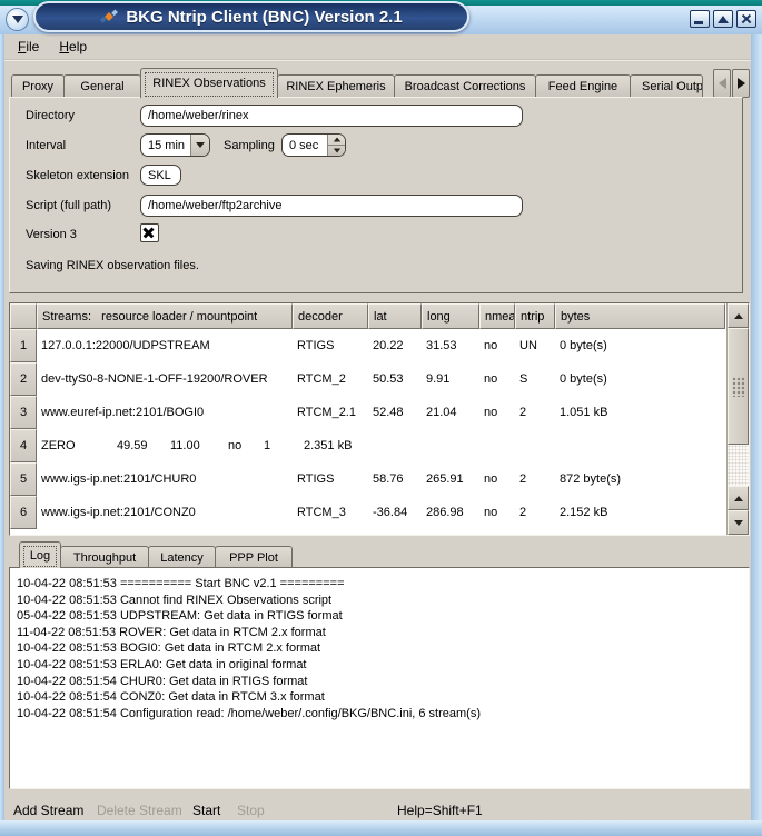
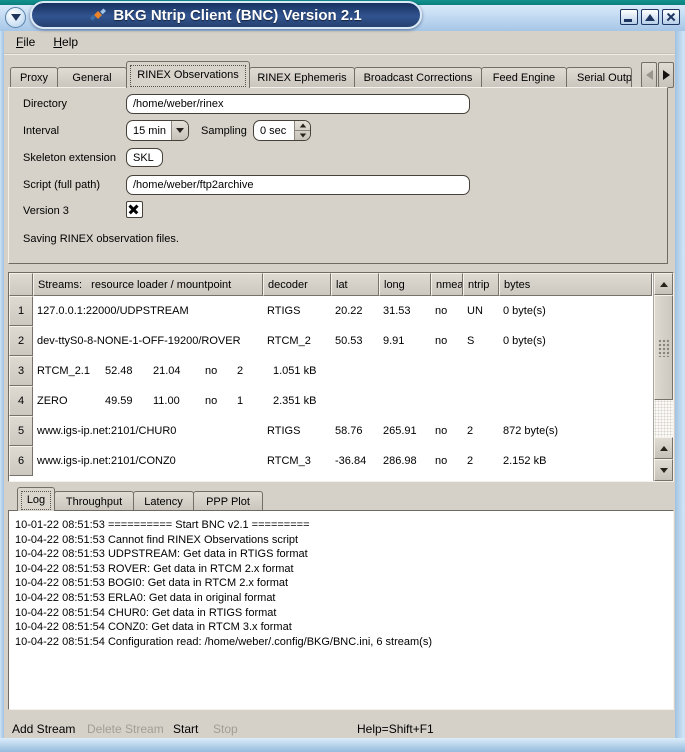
  BKG Ntrip Client (BNC) Version 2.1
  File
  Help
  Proxy
  General
  RINEX Observations
  RINEX Ephemeris
  Broadcast Corrections
  Feed Engine
  Serial Outp
  Directory
  /home/weber/rinex
  Interval
  15 min
  Sampling
  0 sec
  Skeleton extension
  SKL
  Script (full path)
  /home/weber/ftp2archive
  Version 3
  Saving RINEX observation files.
  Streams: resource loader / mountpoint
  decoder
  lat
  long
  nmea
  ntrip
  bytes
  1
  127.0.0.1:22000/UDPSTREAM
  RTIGS
  20.22
  31.53
  no
  UN
  0 byte(s)
  2
  dev-ttyS0-8-NONE-1-OFF-19200/ROVER
  RTCM_2
  50.53
  9.91
  no
  S
  0 byte(s)
  3
- www.euref-ip.net:2101/BOGI0
  RTCM_2.1
  52.48
  21.04
  no
  2
  1.051 kB
  4
  ZERO
  49.59
  11.00
  no
  1
  2.351 kB
  5
  www.igs-ip.net:2101/CHUR0
  RTIGS
  58.76
  265.91
  no
  2
  872 byte(s)
  6
  www.igs-ip.net:2101/CONZ0
  RTCM_3
  -36.84
  286.98
  no
  2
  2.152 kB
  Log
  Throughput
  Latency
  PPP Plot
- 10-04-22 08:51:53 ========== Start BNC v2.1 =========
+ 10-01-22 08:51:53 ========== Start BNC v2.1 =========
  10-04-22 08:51:53 Cannot find RINEX Observations script
- 05-04-22 08:51:53 UDPSTREAM: Get data in RTIGS format
+ 10-04-22 08:51:53 UDPSTREAM: Get data in RTIGS format
- 11-04-22 08:51:53 ROVER: Get data in RTCM 2.x format
+ 10-04-22 08:51:53 ROVER: Get data in RTCM 2.x format
  10-04-22 08:51:53 BOGI0: Get data in RTCM 2.x format
  10-04-22 08:51:53 ERLA0: Get data in original format
  10-04-22 08:51:54 CHUR0: Get data in RTIGS format
  10-04-22 08:51:54 CONZ0: Get data in RTCM 3.x format
  10-04-22 08:51:54 Configuration read: /home/weber/.config/BKG/BNC.ini, 6 stream(s)
  Add Stream
  Delete Stream
  Start
  Stop
  Help=Shift+F1
